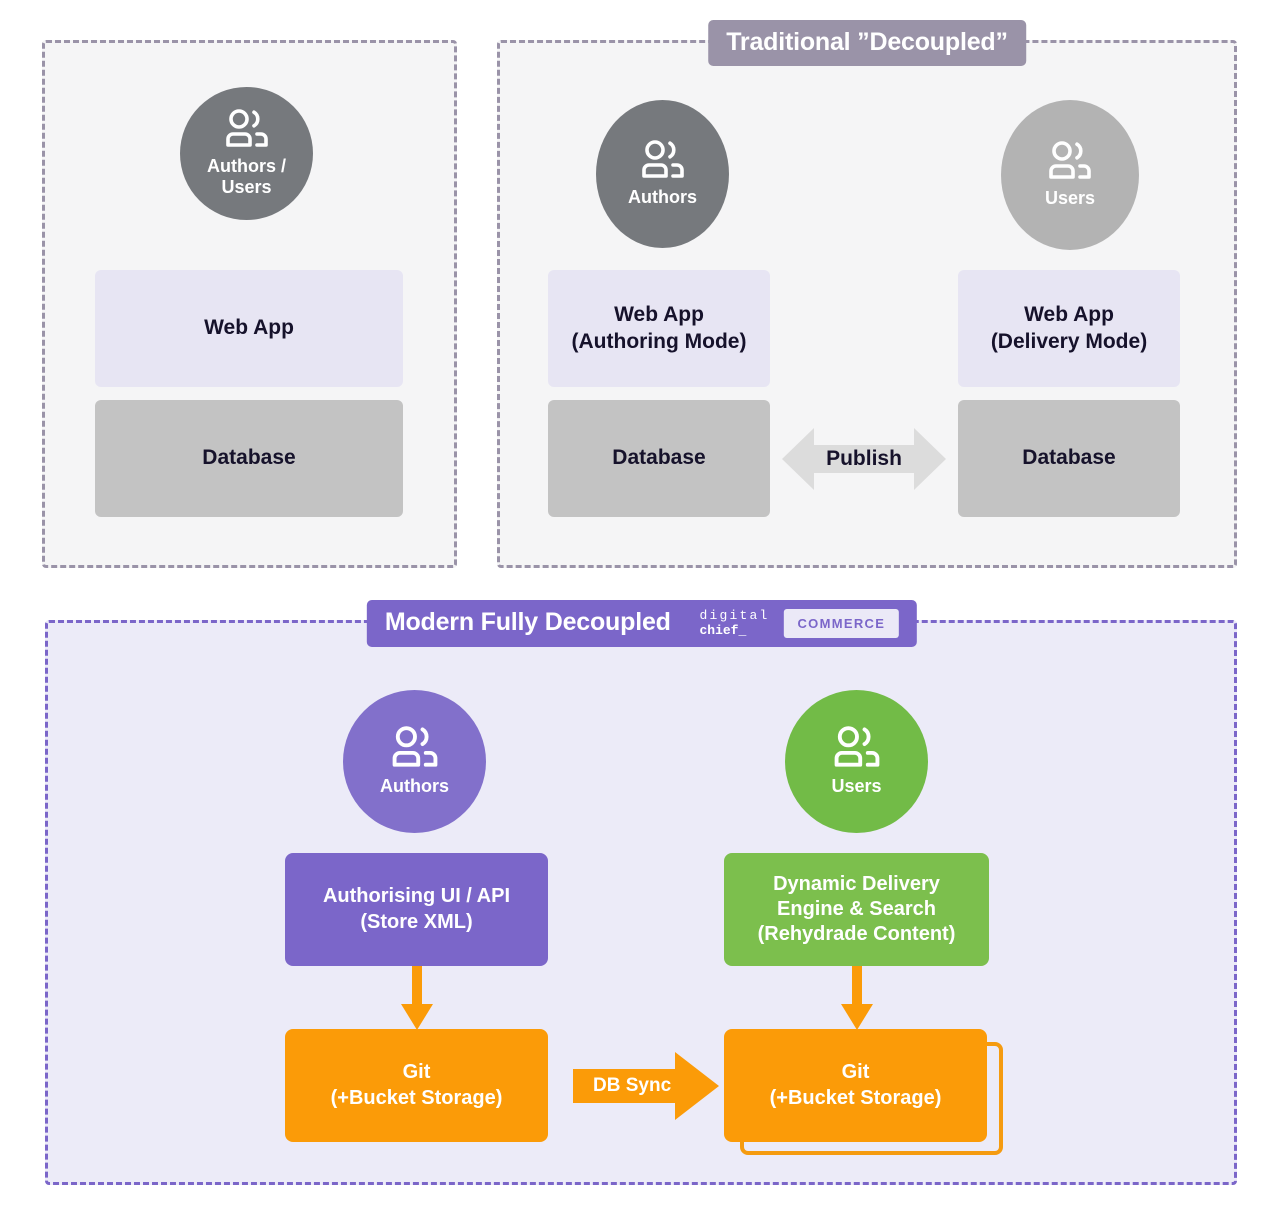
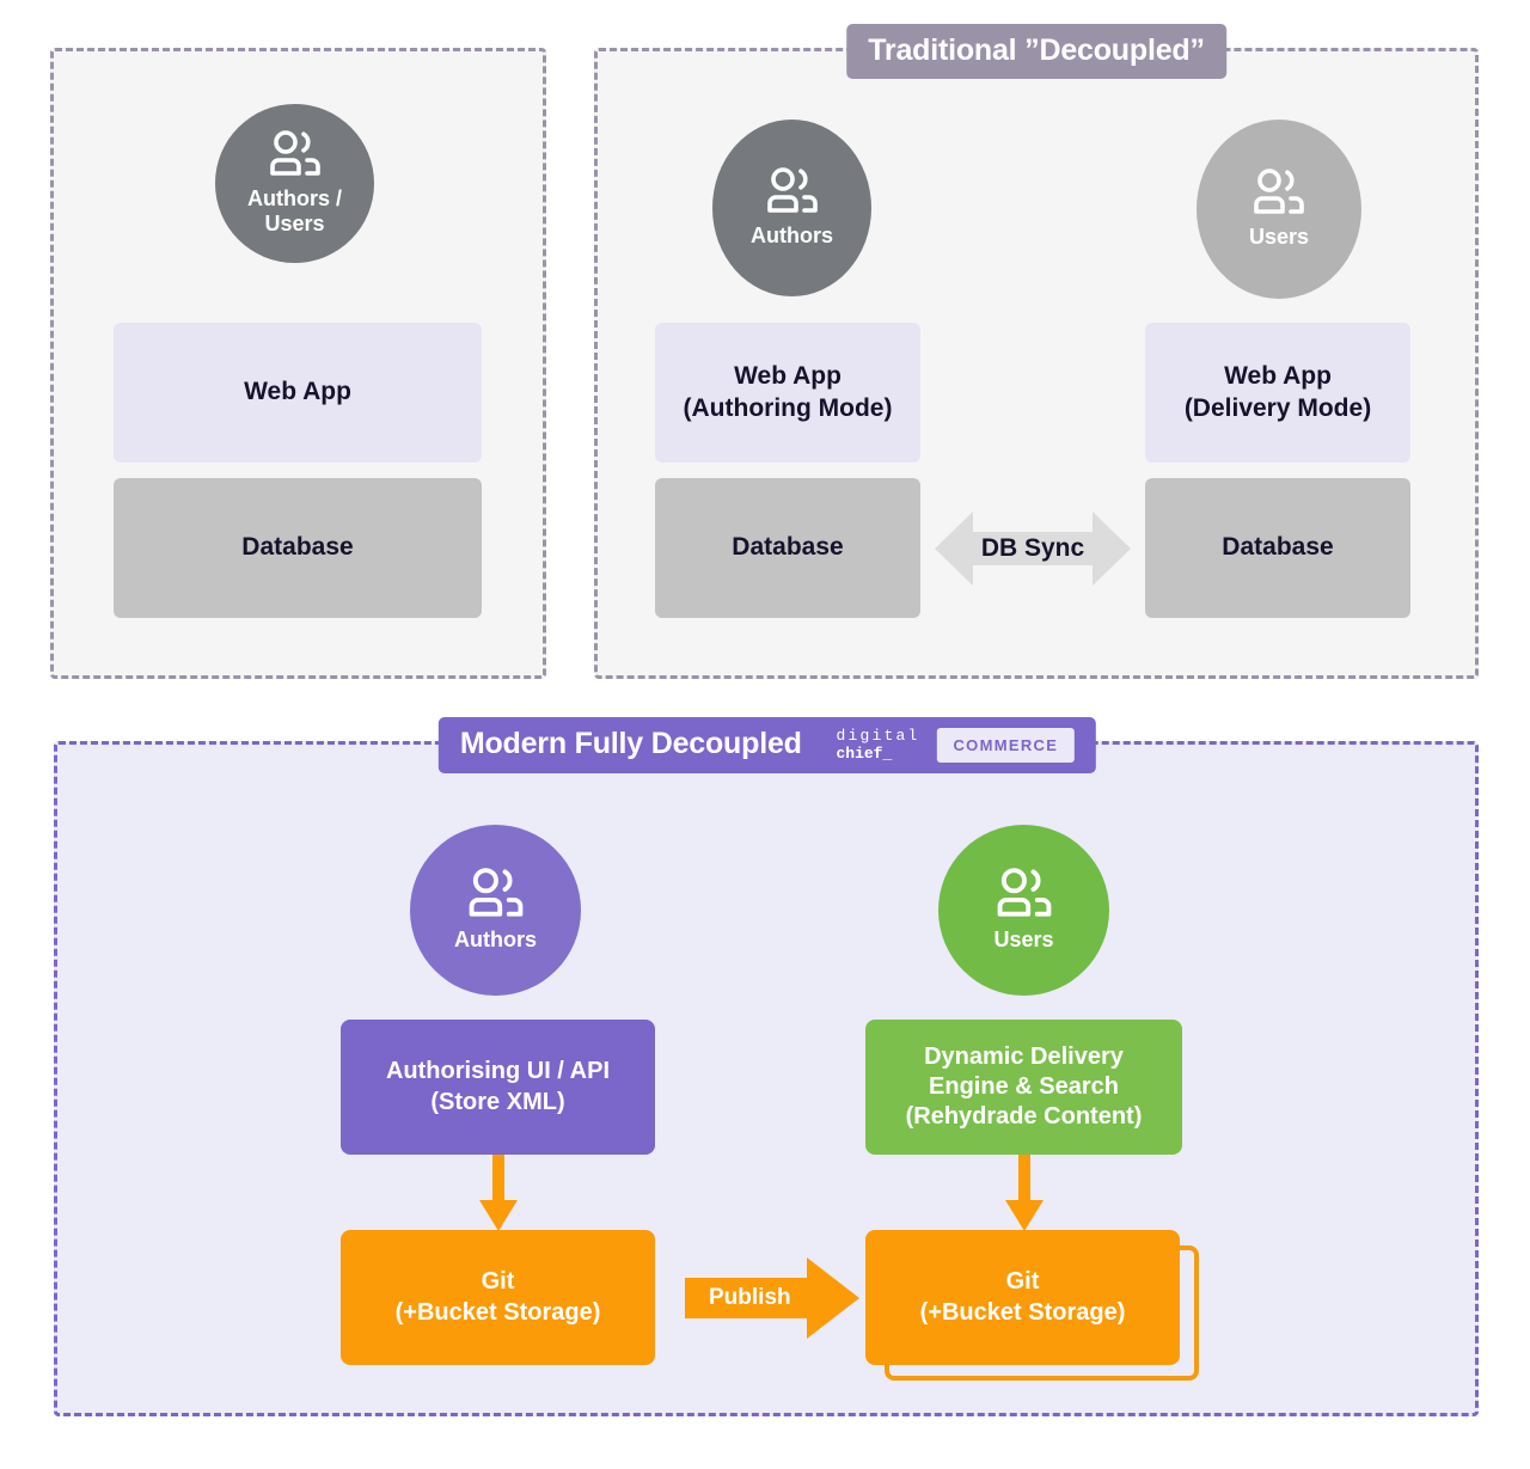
  Authors /
  Users
  Web App
  Database
  Traditional ”Decoupled”
  Authors
  Users
  Web App
  (Authoring Mode)
  Web App
  (Delivery Mode)
  Database
  Database
- Publish
+ DB Sync
  Modern Fully Decoupled
  digital
  chief_
  COMMERCE
  Authors
  Users
  Authorising UI / API
  (Store XML)
  Dynamic Delivery
  Engine & Search
  (Rehydrade Content)
  Git
  (+Bucket Storage)
  Git
  (+Bucket Storage)
- DB Sync
+ Publish
